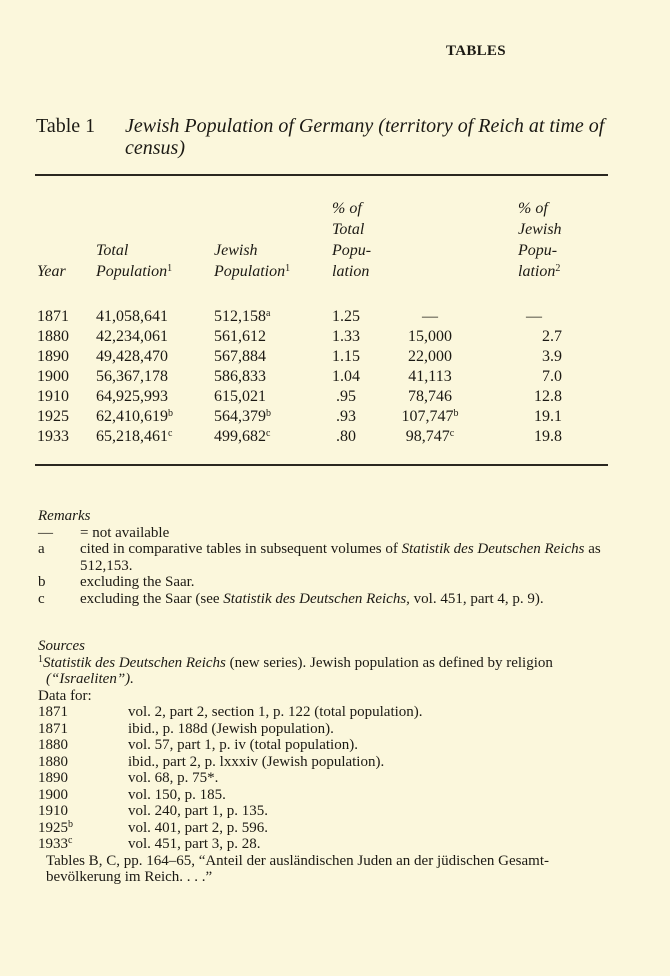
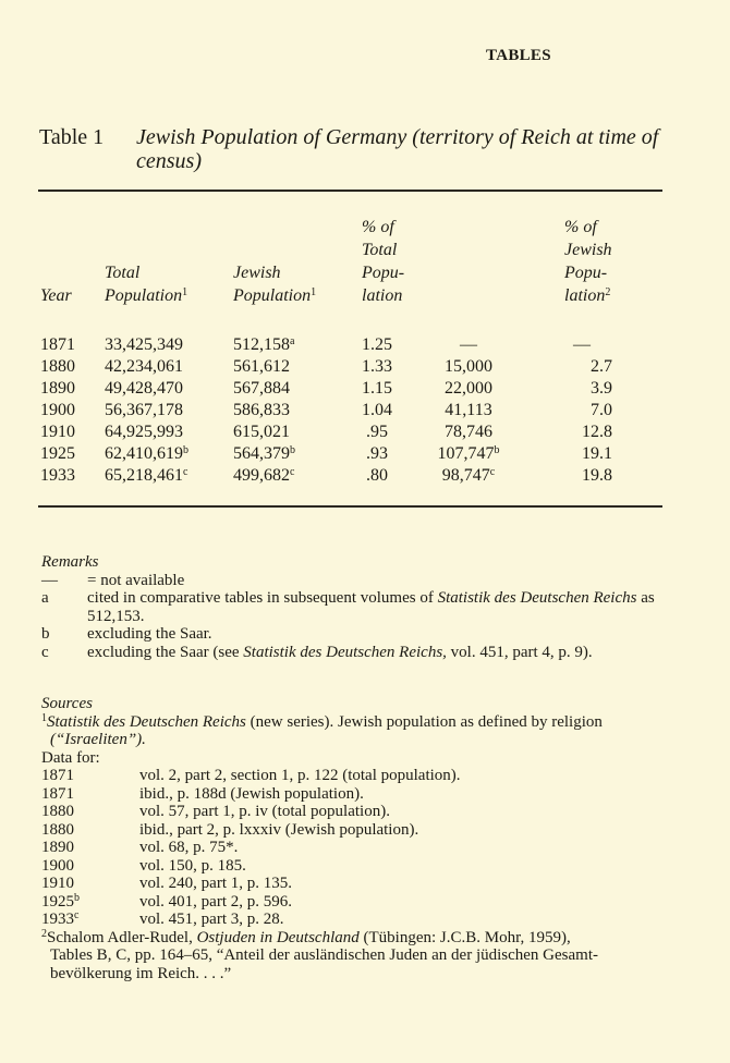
  TABLES
  Table 1
  Jewish Population of Germany (territory of Reich at time of census)
  Year
  Total
  Population1
  Jewish
  Population1
  % of
  Total
  Popu-
  lation
  % of
  Jewish
  Popu-
  lation2
  1871
- 41,058,641
+ 33,425,349
  512,158a
  1.25
  —
  —
  1880
  42,234,061
  561,612
  1.33
  15,000
  2.7
  1890
  49,428,470
  567,884
  1.15
  22,000
  3.9
  1900
  56,367,178
  586,833
  1.04
  41,113
  7.0
  1910
  64,925,993
  615,021
  .95
  78,746
  12.8
  1925
  62,410,619b
  564,379b
  .93
  107,747b
  19.1
  1933
  65,218,461c
  499,682c
  .80
  98,747c
  19.8
  Remarks
  —
  = not available
  a
  cited in comparative tables in subsequent volumes of Statistik des Deutschen Reichs as 512,153.
  b
  excluding the Saar.
  c
  excluding the Saar (see Statistik des Deutschen Reichs, vol. 451, part 4, p. 9).
  Sources
  1Statistik des Deutschen Reichs (new series). Jewish population as defined by religion
  (“Israeliten”).
  Data for:
  1871
  vol. 2, part 2, section 1, p. 122 (total population).
  1871
  ibid., p. 188d (Jewish population).
  1880
  vol. 57, part 1, p. iv (total population).
  1880
  ibid., part 2, p. lxxxiv (Jewish population).
  1890
  vol. 68, p. 75*.
  1900
  vol. 150, p. 185.
  1910
  vol. 240, part 1, p. 135.
  1925b
  vol. 401, part 2, p. 596.
  1933c
  vol. 451, part 3, p. 28.
+ 2Schalom Adler-Rudel, Ostjuden in Deutschland (Tübingen: J.C.B. Mohr, 1959),
  Tables B, C, pp. 164–65, “Anteil der ausländischen Juden an der jüdischen Gesamt-
  bevölkerung im Reich. . . .”
